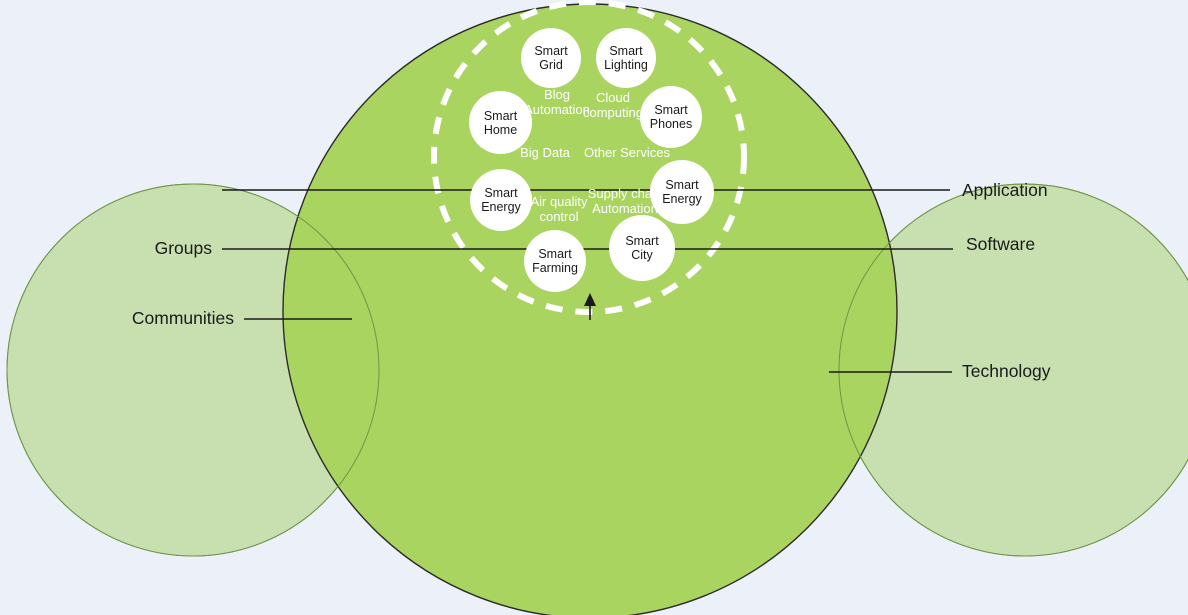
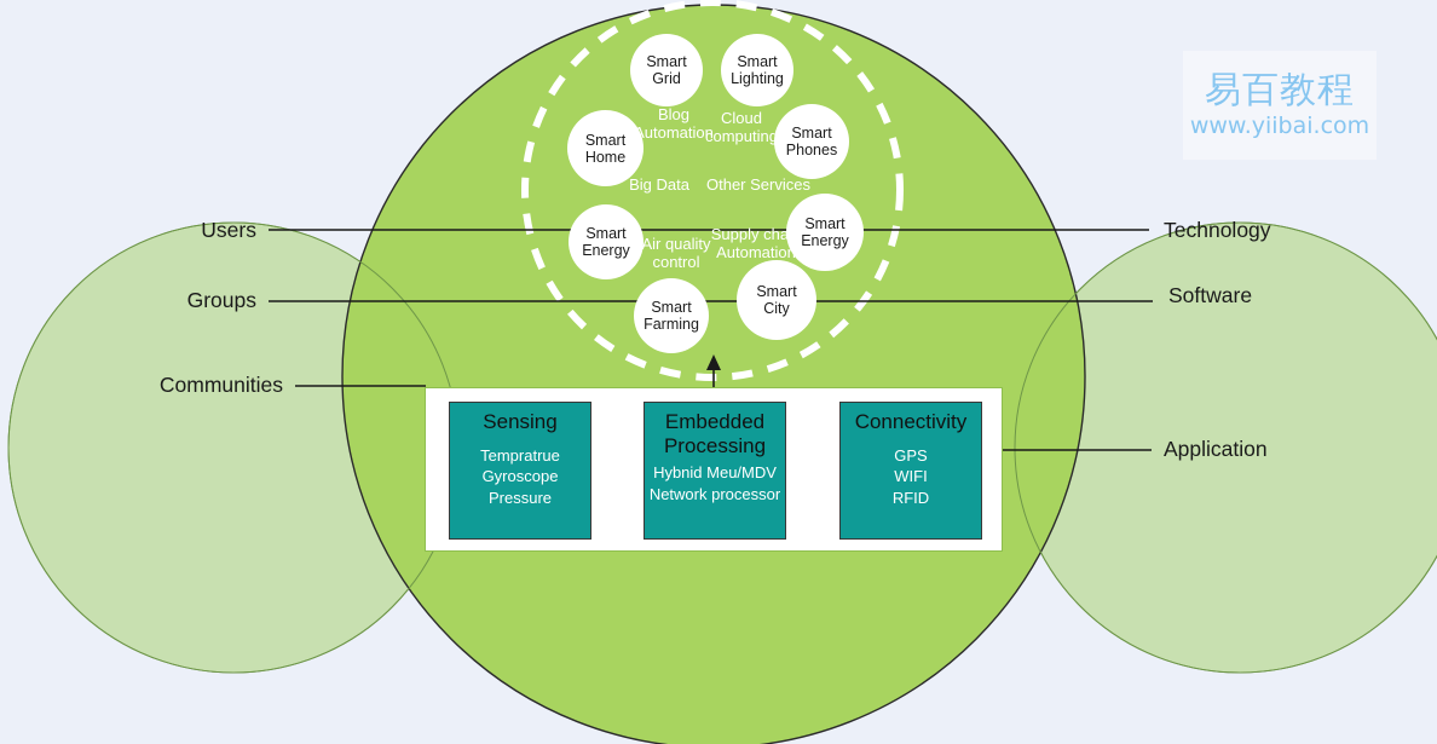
  Smart
  Grid
  Smart
  Lighting
  Smart
  Home
  Smart
  Phones
  Smart
  Energy
  Smart
  Energy
  Smart
  Farming
  Smart
  City
  Blog
  Automation
  Cloud
  computing
  Big Data
  Other Services
  Air quality
  control
  Supply chain
  Automation
+ Users
  Groups
  Communities
- Application
+ Technology
  Software
- Technology
+ Application
+ Sensing
+ Tempratrue
+ Gyroscope
+ Pressure
+ Embedded
+ Processing
+ Hybnid Meu/MDV
+ Network processor
+ Connectivity
+ GPS
+ WIFI
+ RFID
+ 易百教程
+ www.yiibai.com
